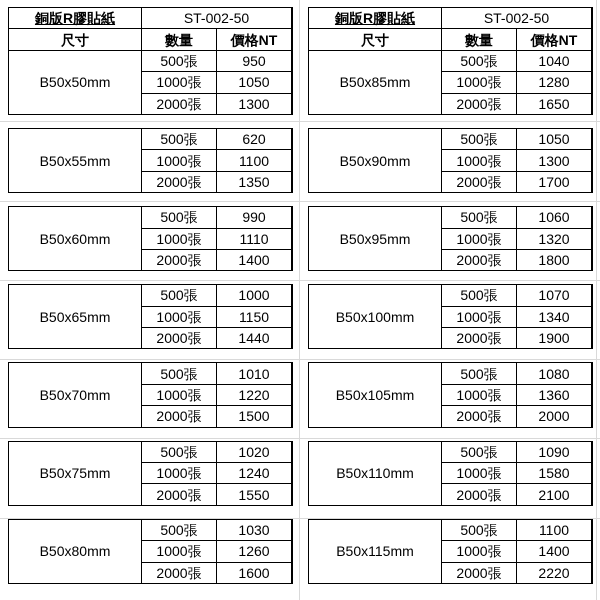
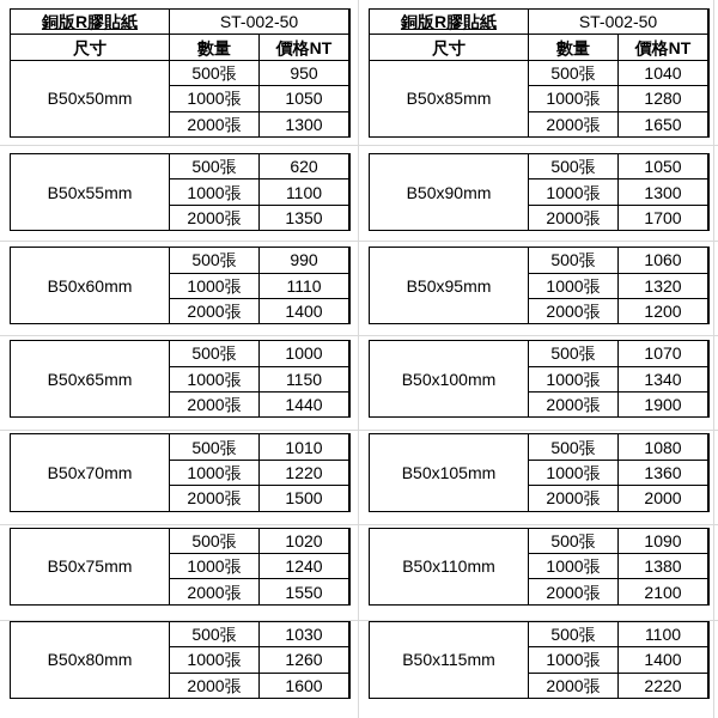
  銅版R膠貼紙
  ST-002-50
  尺寸
  數量
  價格NT
  B50x50mm
  500張
  950
  1000張
  1050
  2000張
  1300
  B50x55mm
  500張
  620
  1000張
  1100
  2000張
  1350
  B50x60mm
  500張
  990
  1000張
  1110
  2000張
  1400
  B50x65mm
  500張
  1000
  1000張
  1150
  2000張
  1440
  B50x70mm
  500張
  1010
  1000張
  1220
  2000張
  1500
  B50x75mm
  500張
  1020
  1000張
  1240
  2000張
  1550
  B50x80mm
  500張
  1030
  1000張
  1260
  2000張
  1600
  銅版R膠貼紙
  ST-002-50
  尺寸
  數量
  價格NT
  B50x85mm
  500張
  1040
  1000張
  1280
  2000張
  1650
  B50x90mm
  500張
  1050
  1000張
  1300
  2000張
  1700
  B50x95mm
  500張
  1060
  1000張
  1320
  2000張
- 1800
+ 1200
  B50x100mm
  500張
  1070
  1000張
  1340
  2000張
  1900
  B50x105mm
  500張
  1080
  1000張
  1360
  2000張
  2000
  B50x110mm
  500張
  1090
  1000張
- 1580
+ 1380
  2000張
  2100
  B50x115mm
  500張
  1100
  1000張
  1400
  2000張
  2220
